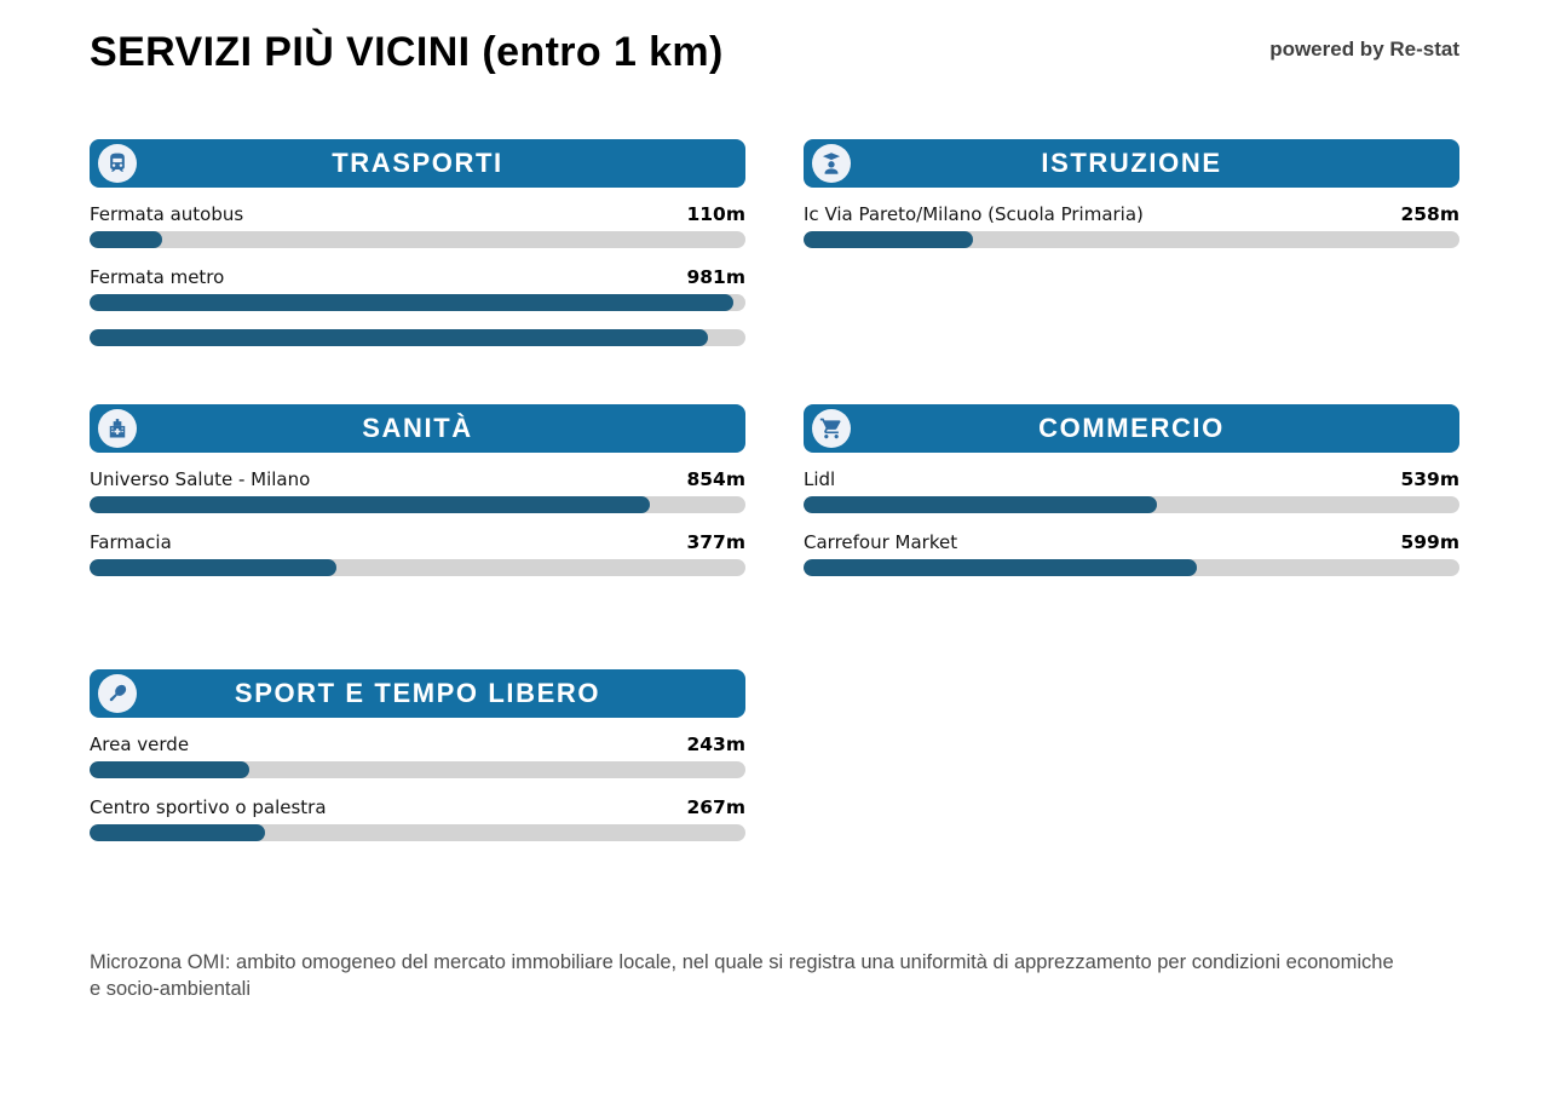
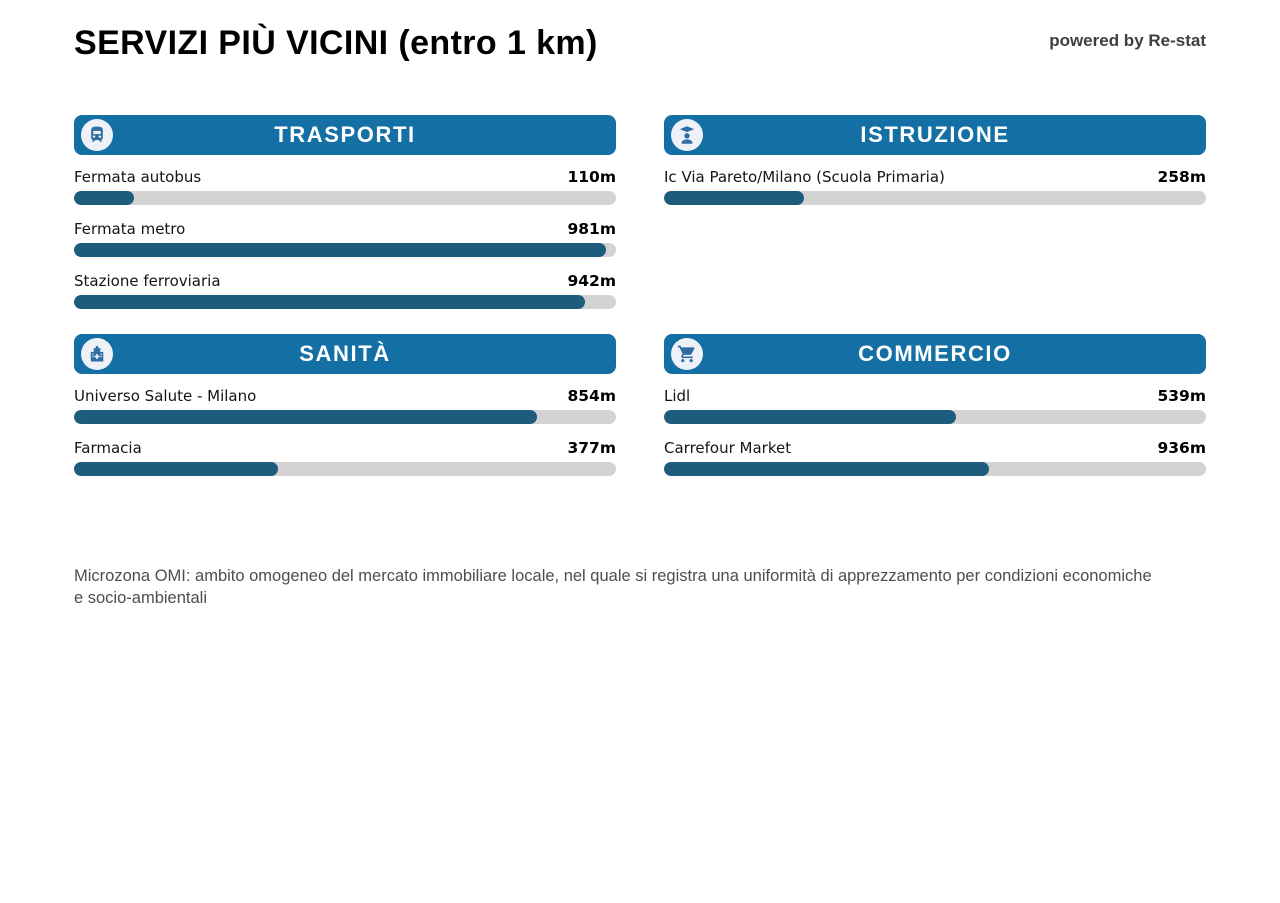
  SERVIZI PIÙ VICINI (entro 1 km)
  powered by Re-stat
  TRASPORTI
  Fermata autobus
  110m
  Fermata metro
  981m
+ Stazione ferroviaria
+ 942m
  ISTRUZIONE
  Ic Via Pareto/Milano (Scuola Primaria)
  258m
  SANITÀ
  Universo Salute - Milano
  854m
  Farmacia
  377m
  COMMERCIO
  Lidl
  539m
  Carrefour Market
- 599m
+ 936m
- SPORT E TEMPO LIBERO
- Area verde
- 243m
- Centro sportivo o palestra
- 267m
  Microzona OMI: ambito omogeneo del mercato immobiliare locale, nel quale si registra una uniformità di apprezzamento per condizioni economiche e socio-ambientali
